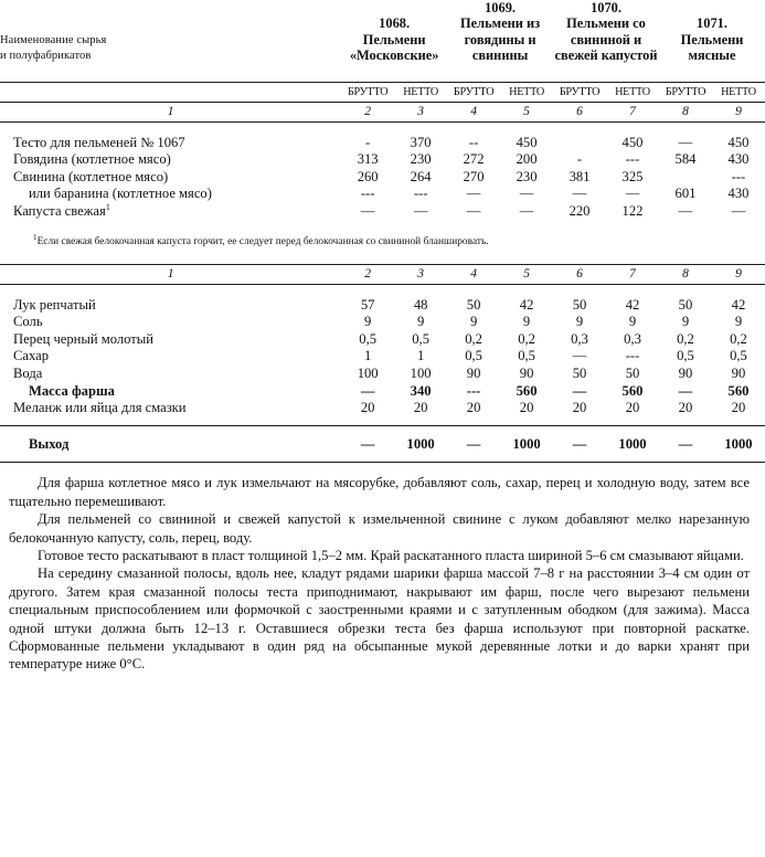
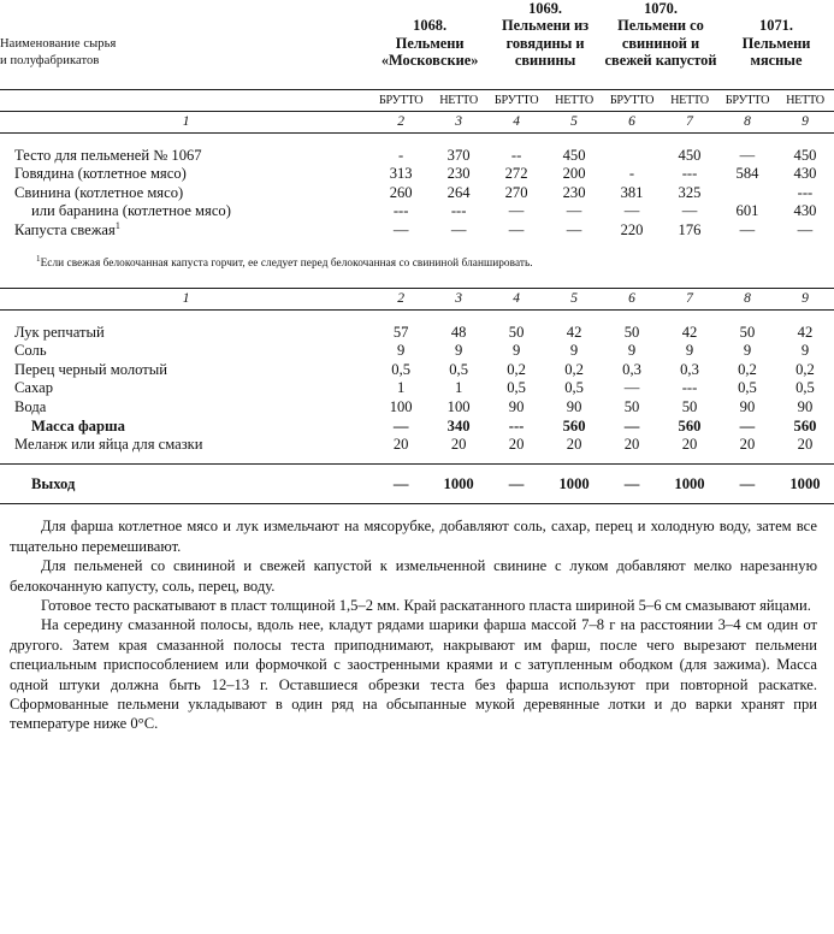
  Наименование сырья и полуфабрикатов	1068. Пельмени «Московские»	1069. Пельмени из говядины и свинины	1070. Пельмени со свининой и свежей капустой	1071. Пельмени мясные
  	БРУТТО	НЕТТО	БРУТТО	НЕТТО	БРУТТО	НЕТТО	БРУТТО	НЕТТО
  1	2	3	4	5	6	7	8	9
  Тесто для пельменей № 1067	-	370	--	450		450	—	450
  Говядина (котлетное мясо)	313	230	272	200	-	---	584	430
  Свинина (котлетное мясо)	260	264	270	230	381	325		---
  или баранина (котлетное мясо)	---	---	—	—	—	—	601	430
- Капуста свежая1	—	—	—	—	220	122	—	—
+ Капуста свежая1	—	—	—	—	220	176	—	—
  1Если свежая белокочанная капуста горчит, ее следует перед белокочанная со свининой бланшировать.
  1	2	3	4	5	6	7	8	9
  Лук репчатый	57	48	50	42	50	42	50	42
  Соль	9	9	9	9	9	9	9	9
  Перец черный молотый	0,5	0,5	0,2	0,2	0,3	0,3	0,2	0,2
  Сахар	1	1	0,5	0,5	—	---	0,5	0,5
  Вода	100	100	90	90	50	50	90	90
  Масса фарша	—	340	---	560	—	560	—	560
  Меланж или яйца для смазки	20	20	20	20	20	20	20	20
  Выход	—	1000	—	1000	—	1000	—	1000
  Для фарша котлетное мясо и лук измельчают на мясорубке, добавляют соль, сахар, перец и холодную воду, затем все тщательно перемешивают.
  Для пельменей со свининой и свежей капустой к измельченной свинине с луком добавляют мелко нарезанную белокочанную капусту, соль, перец, воду.
  Готовое тесто раскатывают в пласт толщиной 1,5–2 мм. Край раскатанного пласта шириной 5–6 см смазывают яйцами.
  На середину смазанной полосы, вдоль нее, кладут рядами шарики фарша массой 7–8 г на расстоянии 3–4 см один от другого. Затем края смазанной полосы теста приподнимают, накрывают им фарш, после чего вырезают пельмени специальным приспособлением или формочкой с заостренными краями и с затупленным ободком (для зажима). Масса одной штуки должна быть 12–13 г. Оставшиеся обрезки теста без фарша используют при повторной раскатке. Сформованные пельмени укладывают в один ряд на обсыпанные мукой деревянные лотки и до варки хранят при температуре ниже 0°С.
